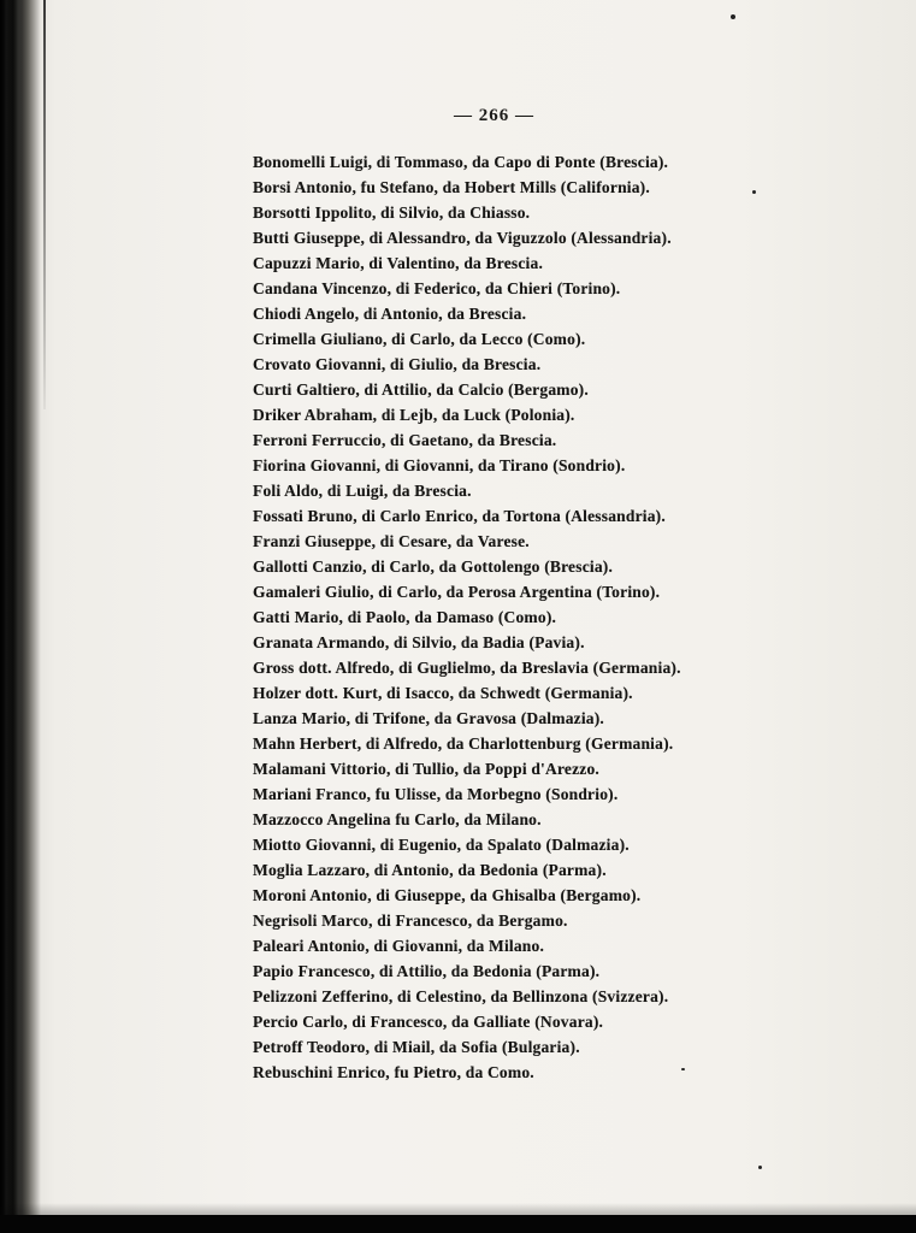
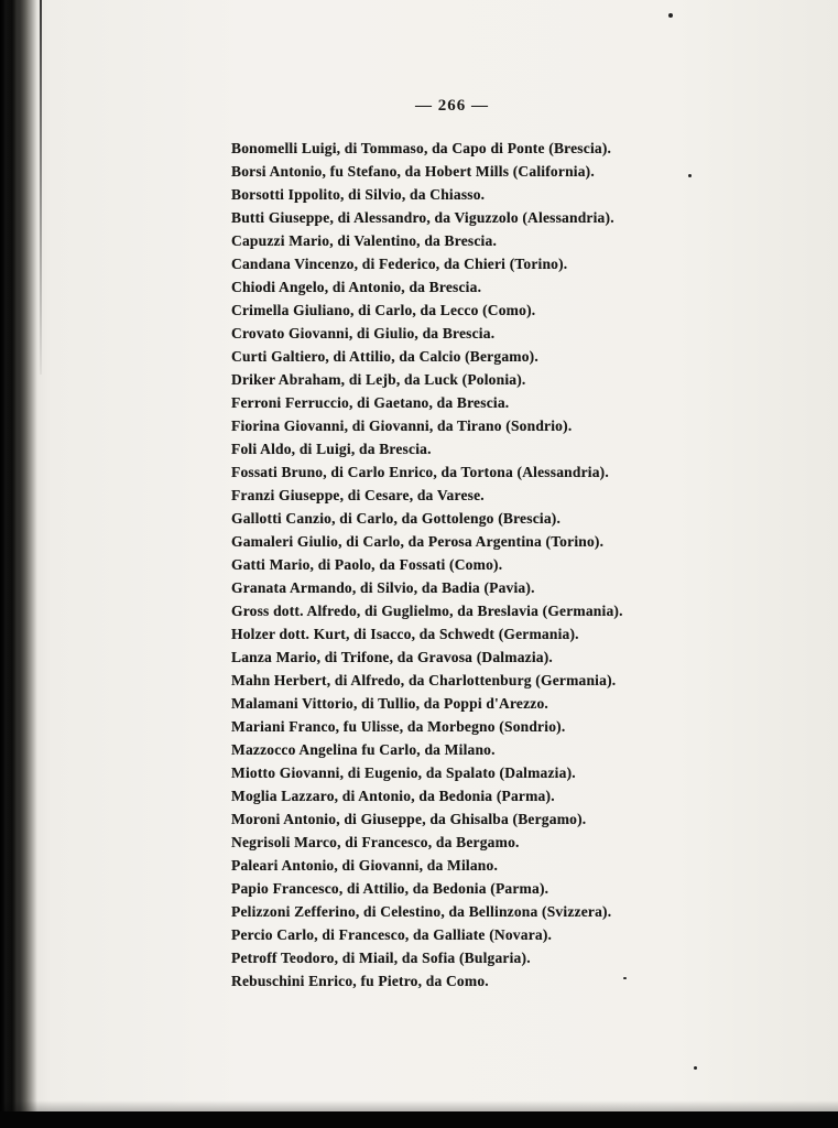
  — 266 —
  Bonomelli Luigi, di Tommaso, da Capo di Ponte (Brescia).
  Borsi Antonio, fu Stefano, da Hobert Mills (California).
  Borsotti Ippolito, di Silvio, da Chiasso.
  Butti Giuseppe, di Alessandro, da Viguzzolo (Alessandria).
  Capuzzi Mario, di Valentino, da Brescia.
  Candana Vincenzo, di Federico, da Chieri (Torino).
  Chiodi Angelo, di Antonio, da Brescia.
  Crimella Giuliano, di Carlo, da Lecco (Como).
  Crovato Giovanni, di Giulio, da Brescia.
  Curti Galtiero, di Attilio, da Calcio (Bergamo).
  Driker Abraham, di Lejb, da Luck (Polonia).
  Ferroni Ferruccio, di Gaetano, da Brescia.
  Fiorina Giovanni, di Giovanni, da Tirano (Sondrio).
  Foli Aldo, di Luigi, da Brescia.
  Fossati Bruno, di Carlo Enrico, da Tortona (Alessandria).
  Franzi Giuseppe, di Cesare, da Varese.
  Gallotti Canzio, di Carlo, da Gottolengo (Brescia).
  Gamaleri Giulio, di Carlo, da Perosa Argentina (Torino).
- Gatti Mario, di Paolo, da Damaso (Como).
+ Gatti Mario, di Paolo, da Fossati (Como).
  Granata Armando, di Silvio, da Badia (Pavia).
  Gross dott. Alfredo, di Guglielmo, da Breslavia (Germania).
  Holzer dott. Kurt, di Isacco, da Schwedt (Germania).
  Lanza Mario, di Trifone, da Gravosa (Dalmazia).
  Mahn Herbert, di Alfredo, da Charlottenburg (Germania).
  Malamani Vittorio, di Tullio, da Poppi d'Arezzo.
  Mariani Franco, fu Ulisse, da Morbegno (Sondrio).
  Mazzocco Angelina fu Carlo, da Milano.
  Miotto Giovanni, di Eugenio, da Spalato (Dalmazia).
  Moglia Lazzaro, di Antonio, da Bedonia (Parma).
  Moroni Antonio, di Giuseppe, da Ghisalba (Bergamo).
  Negrisoli Marco, di Francesco, da Bergamo.
  Paleari Antonio, di Giovanni, da Milano.
  Papio Francesco, di Attilio, da Bedonia (Parma).
  Pelizzoni Zefferino, di Celestino, da Bellinzona (Svizzera).
  Percio Carlo, di Francesco, da Galliate (Novara).
  Petroff Teodoro, di Miail, da Sofia (Bulgaria).
  Rebuschini Enrico, fu Pietro, da Como.
